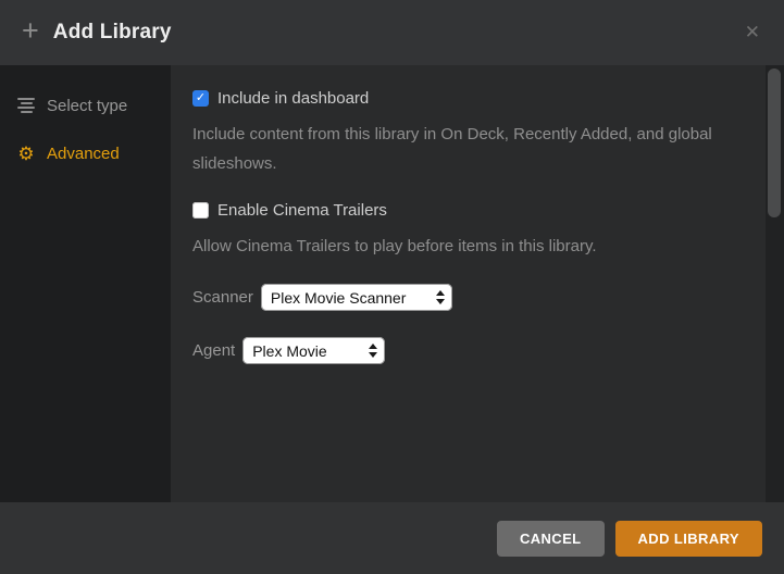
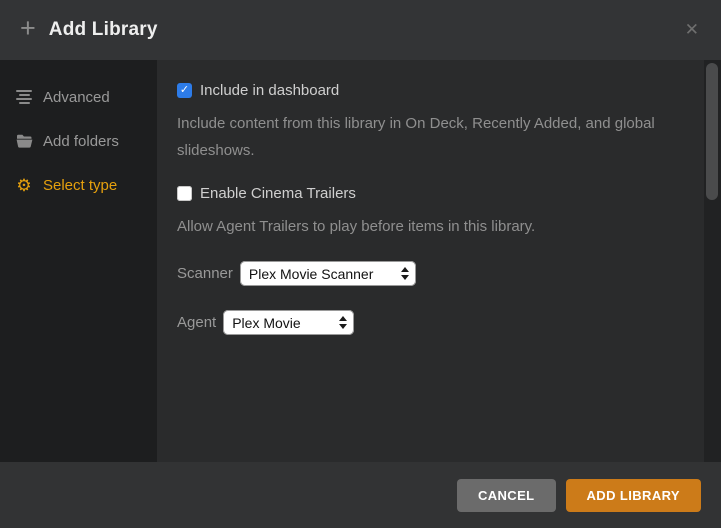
  +
  Add Library
  ✕
- Select type
+ Advanced
+ Add folders
  ⚙
- Advanced
+ Select type
  ✓
  Include in dashboard
  Include content from this library in On Deck, Recently Added, and global slideshows.
  Enable Cinema Trailers
- Allow Cinema Trailers to play before items in this library.
+ Allow Agent Trailers to play before items in this library.
  Scanner
  Plex Movie Scanner
  Agent
  Plex Movie
  CANCEL
  ADD LIBRARY
